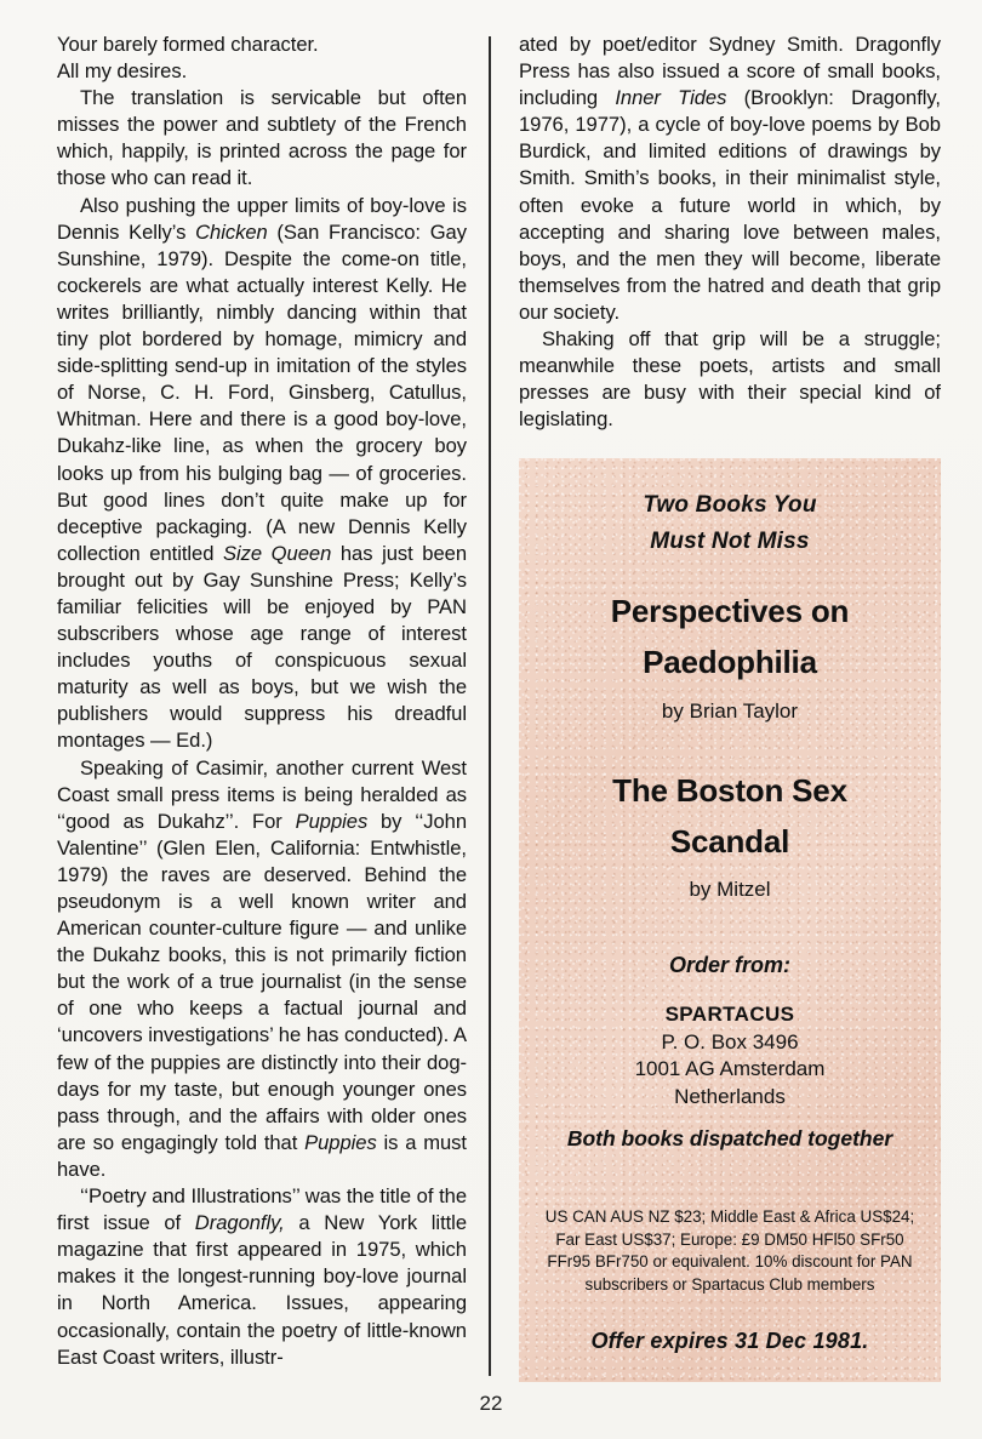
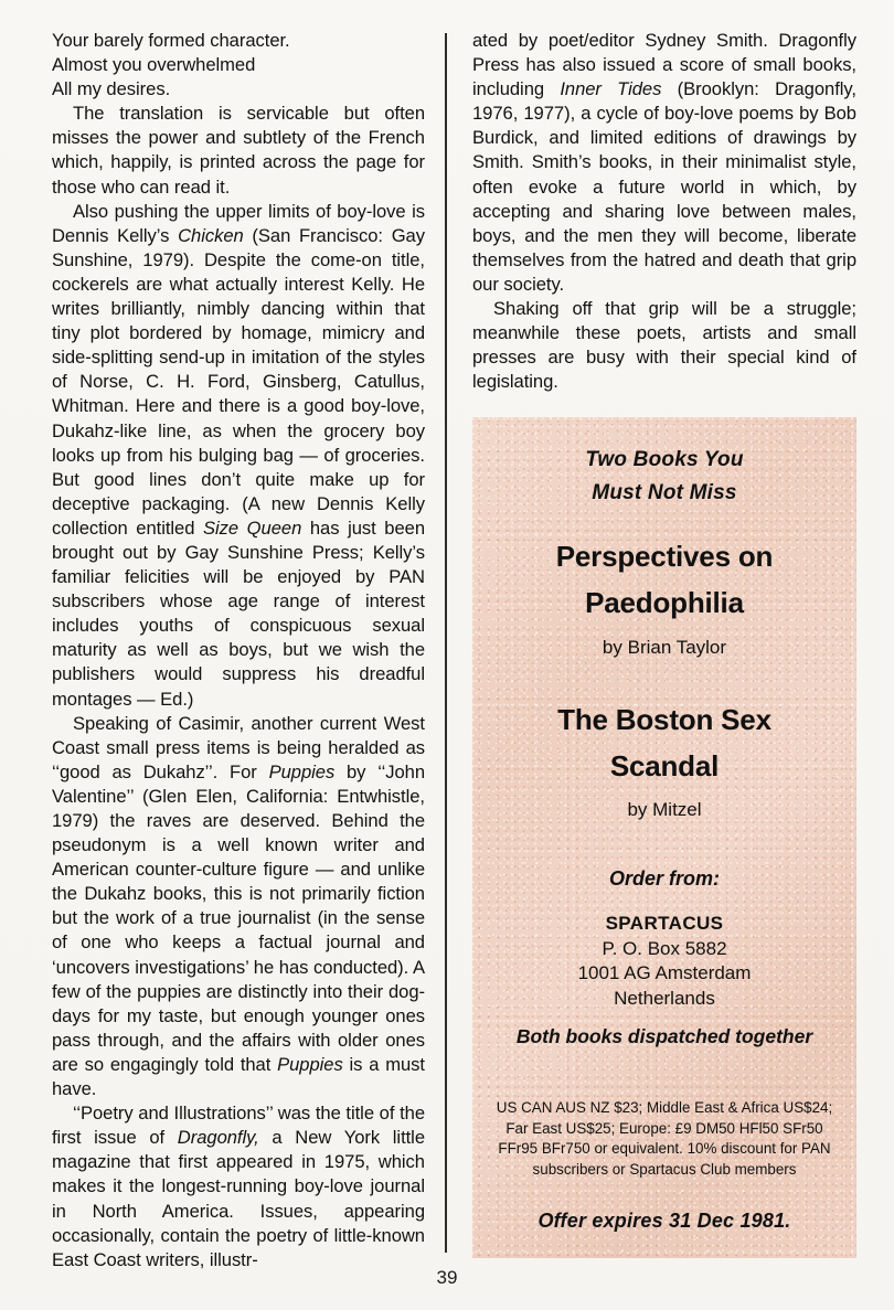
  Your barely formed character.
+ Almost you overwhelmed
  All my desires.
  The translation is servicable but often misses the power and subtlety of the French which, happily, is printed across the page for those who can read it.
  Also pushing the upper limits of boy-love is Dennis Kelly’s Chicken (San Francisco: Gay Sunshine, 1979). Despite the come-on title, cockerels are what actually interest Kelly. He writes brilliantly, nimbly dancing within that tiny plot bordered by homage, mimicry and side-splitting send-up in imitation of the styles of Norse, C. H. Ford, Ginsberg, Catullus, Whitman. Here and there is a good boy-love, Dukahz-like line, as when the grocery boy looks up from his bulging bag — of groceries. But good lines don’t quite make up for deceptive packaging. (A new Dennis Kelly collection entitled Size Queen has just been brought out by Gay Sunshine Press; Kelly’s familiar felicities will be enjoyed by PAN subscribers whose age range of interest includes youths of conspicuous sexual maturity as well as boys, but we wish the publishers would suppress his dreadful montages — Ed.)
  Speaking of Casimir, another current West Coast small press items is being heralded as ‘‘good as Dukahz’’. For Puppies by ‘‘John Valentine’’ (Glen Elen, California: Entwhistle, 1979) the raves are deserved. Behind the pseudonym is a well known writer and American counter-culture figure — and unlike the Dukahz books, this is not primarily fiction but the work of a true journalist (in the sense of one who keeps a factual journal and ‘uncovers investigations’ he has conducted). A few of the puppies are distinctly into their dog-days for my taste, but enough younger ones pass through, and the affairs with older ones are so engagingly told that Puppies is a must have.
  ‘‘Poetry and Illustrations’’ was the title of the first issue of Dragonfly, a New York little magazine that first appeared in 1975, which makes it the longest-running boy-love journal in North America. Issues, appearing occasionally, contain the poetry of little-known East Coast writers, illustr-
  ated by poet/editor Sydney Smith. Dragonfly Press has also issued a score of small books, including Inner Tides (Brooklyn: Dragonfly, 1976, 1977), a cycle of boy-love poems by Bob Burdick, and limited editions of drawings by Smith. Smith’s books, in their minimalist style, often evoke a future world in which, by accepting and sharing love between males, boys, and the men they will become, liberate themselves from the hatred and death that grip our society.
  Shaking off that grip will be a struggle; meanwhile these poets, artists and small presses are busy with their special kind of legislating.
  Two Books You
  Must Not Miss
  Perspectives on
  Paedophilia
  by Brian Taylor
  The Boston Sex
  Scandal
  by Mitzel
  Order from:
  SPARTACUS
- P. O. Box 3496
+ P. O. Box 5882
  1001 AG Amsterdam
  Netherlands
  Both books dispatched together
- US CAN AUS NZ $23; Middle East & Africa US$24; Far East US$37; Europe: £9 DM50 HFl50 SFr50 FFr95 BFr750 or equivalent. 10% discount for PAN subscribers or Spartacus Club members
+ US CAN AUS NZ $23; Middle East & Africa US$24; Far East US$25; Europe: £9 DM50 HFl50 SFr50 FFr95 BFr750 or equivalent. 10% discount for PAN subscribers or Spartacus Club members
  Offer expires 31 Dec 1981.
- 22
+ 39
